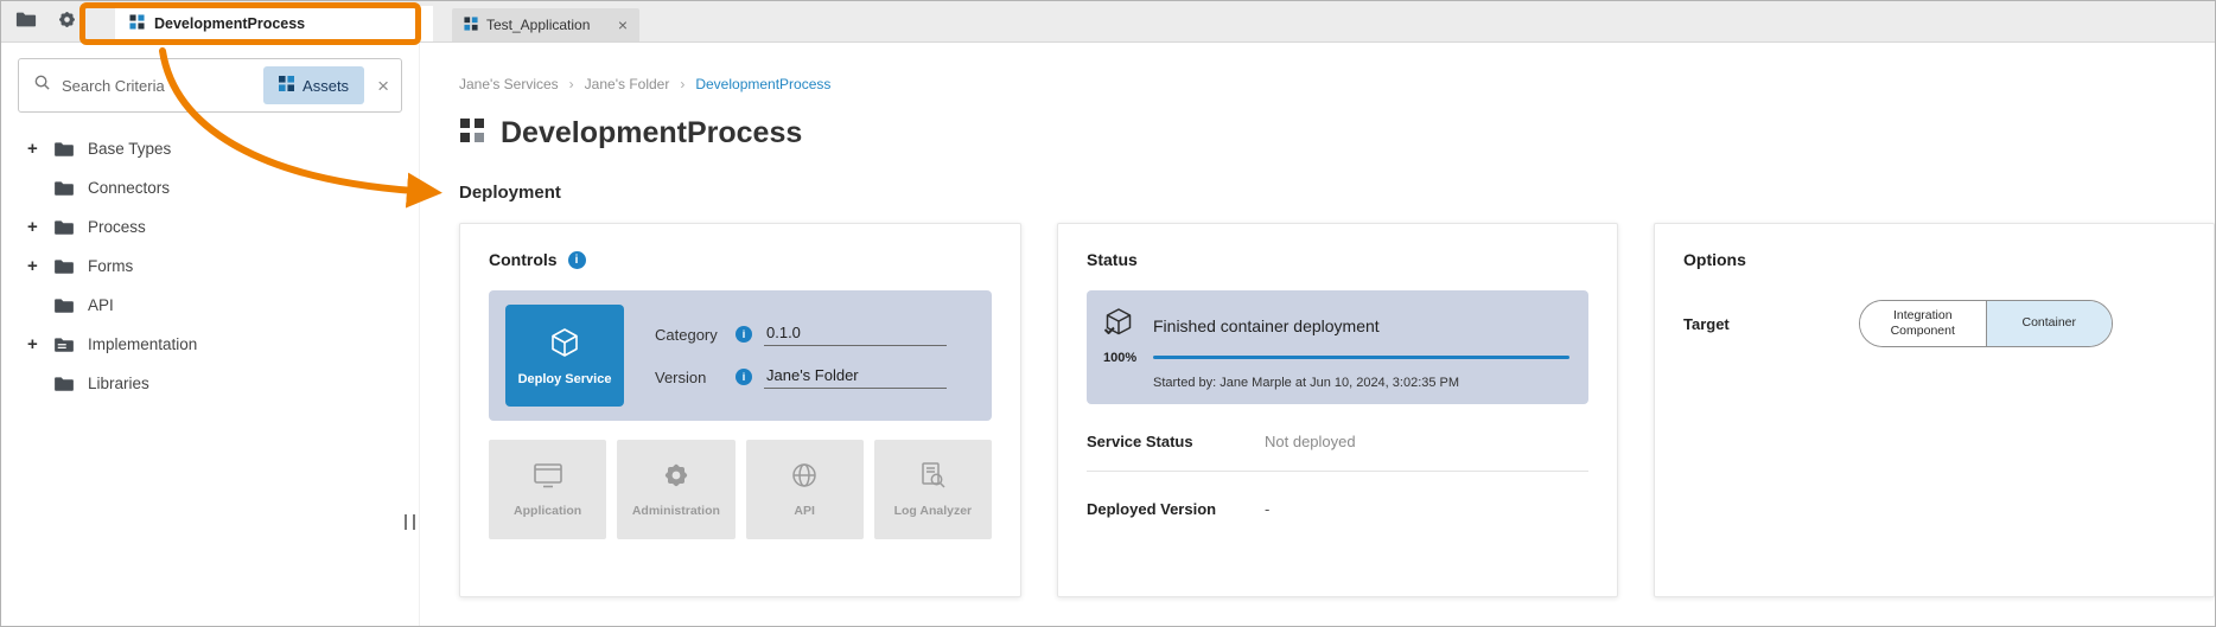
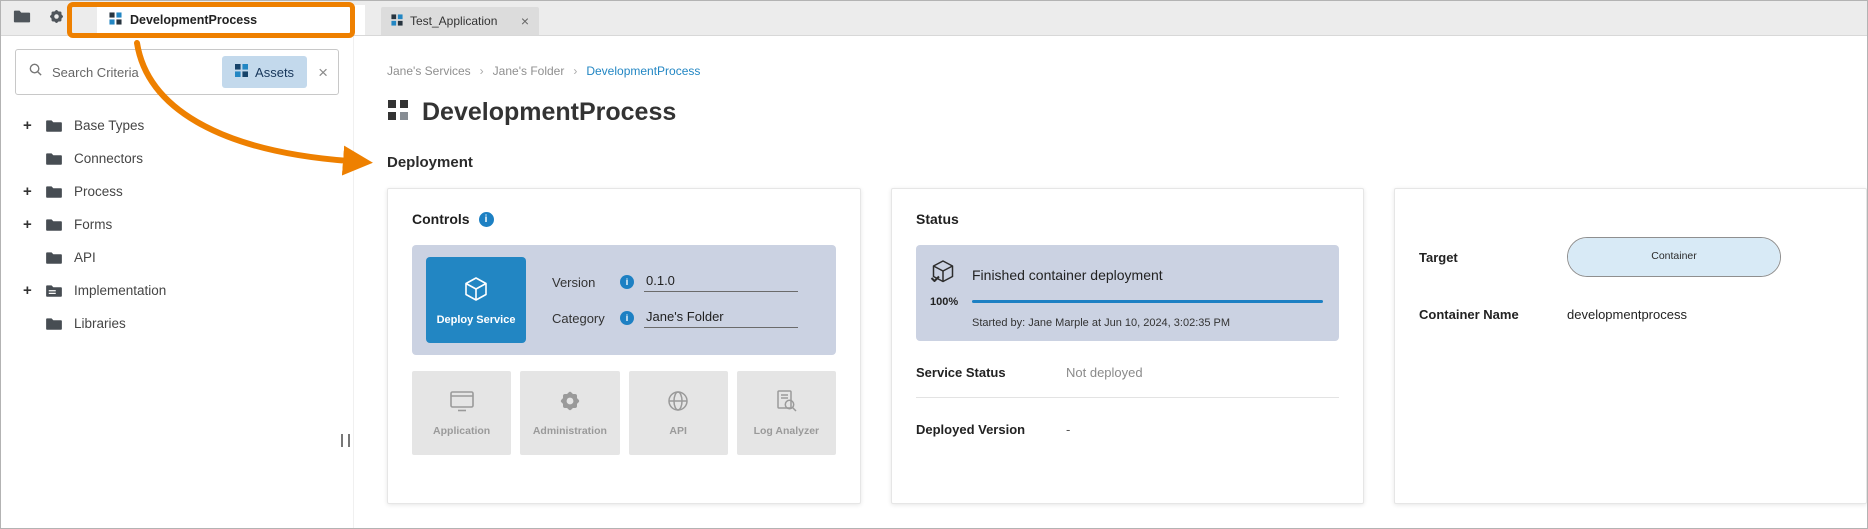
  DevelopmentProcess
  Test_Application
  ×
  Search Criteria
  Assets
  ×
  +
  Base Types
  Connectors
  +
  Process
  +
  Forms
  API
  +
  Implementation
  Libraries
  Jane's Services
  ›
  Jane's Folder
  ›
  DevelopmentProcess
  DevelopmentProcess
  Deployment
  Controls
  i
  Deploy Service
- Category
+ Version
  i
  0.1.0
- Version
+ Category
  i
  Jane's Folder
  Application
  Administration
  API
  Log Analyzer
  Status
  Finished container deployment
  100%
  Started by: Jane Marple at Jun 10, 2024, 3:02:35 PM
  Service Status
  Not deployed
  Deployed Version
  -
- Options
  Target
- Integration Component
  Container
+ Container Name
+ developmentprocess
